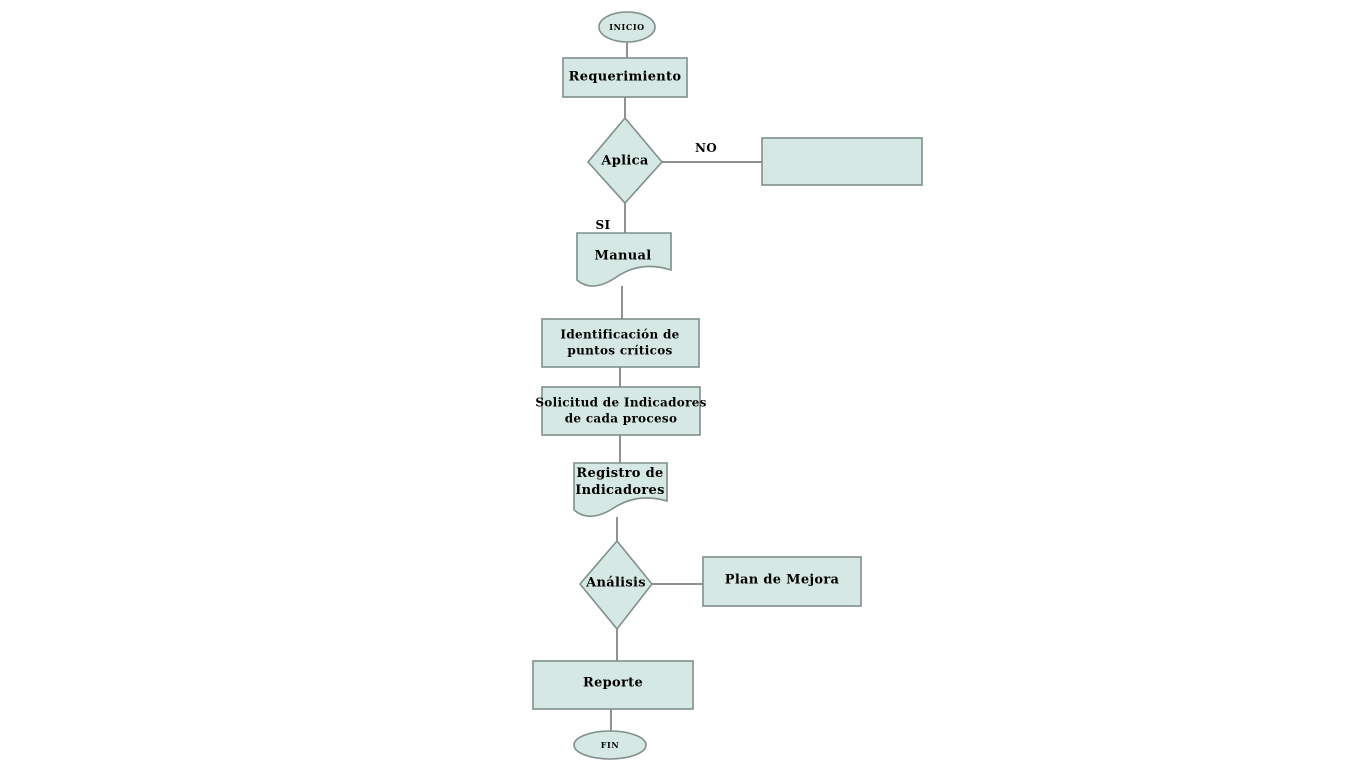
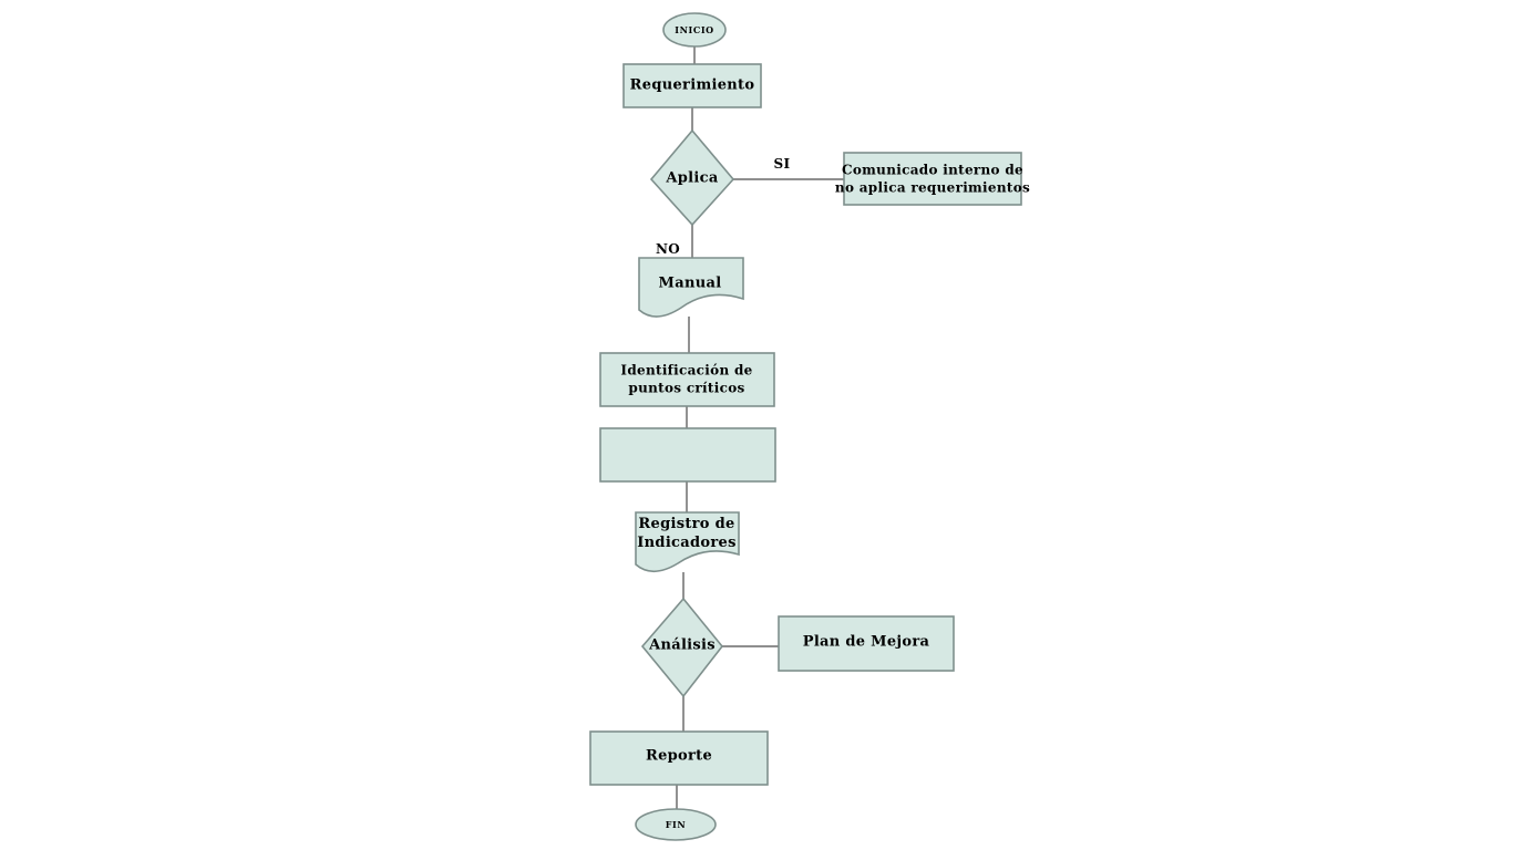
  INICIO
  Requerimiento
  Aplica
- NO
+ SI
+ Comunicado interno de
+ no aplica requerimientos
- SI
+ NO
  Manual
  Identificación de
  puntos críticos
- Solicitud de Indicadores
- de cada proceso
  Registro de
  Indicadores
  Análisis
  Plan de Mejora
  Reporte
  FIN
